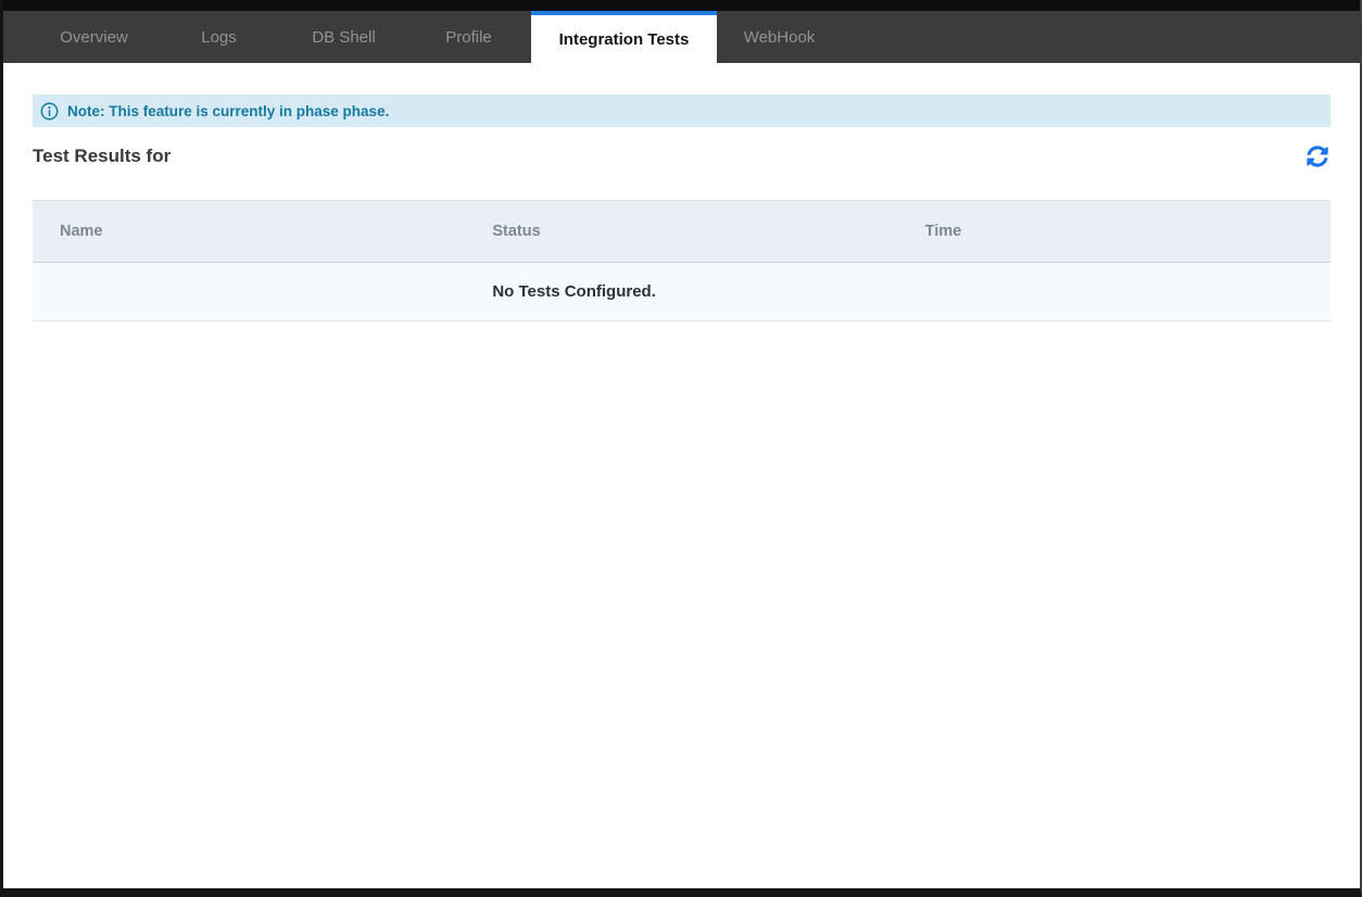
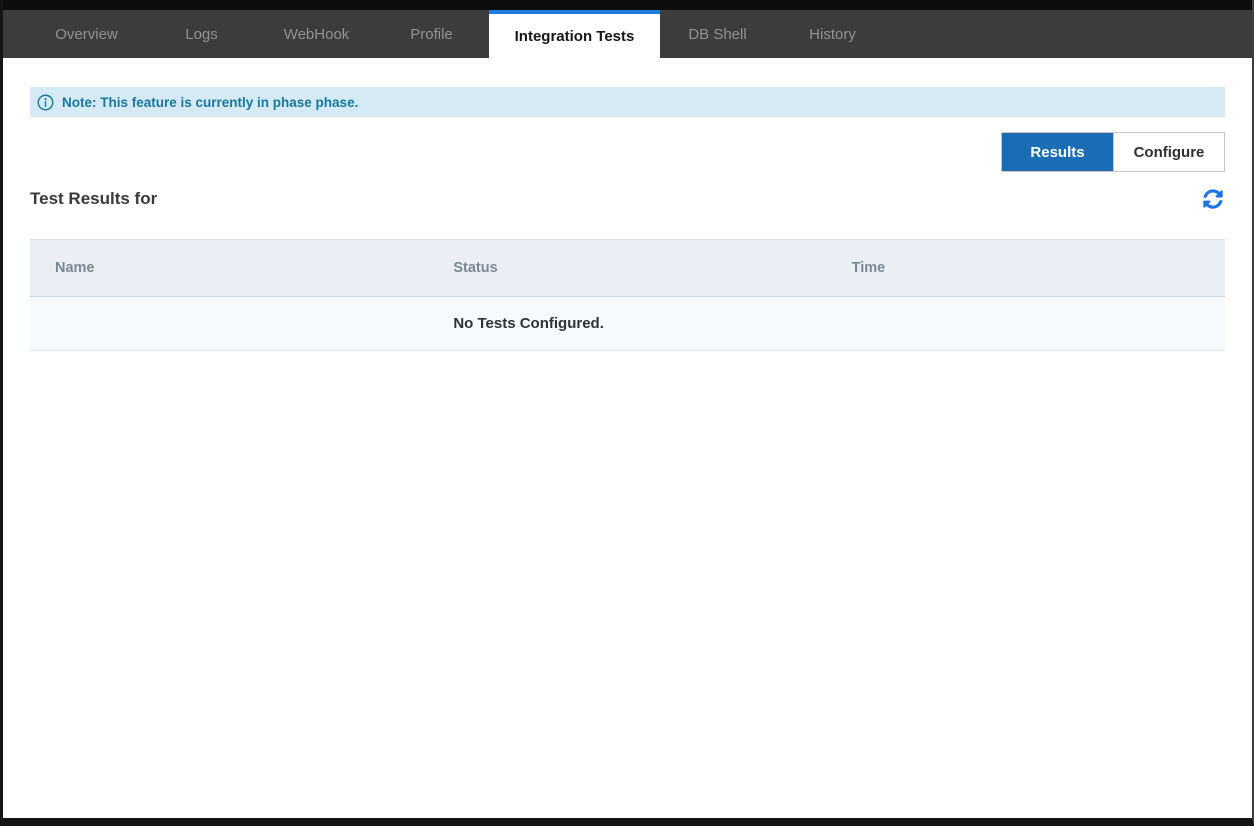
  Overview
  Logs
- DB Shell
+ WebHook
  Profile
  Integration Tests
- WebHook
+ DB Shell
+ History
  Note: This feature is currently in phase phase.
+ Results
+ Configure
  Test Results for
  Name	Status	Time
  	No Tests Configured.
